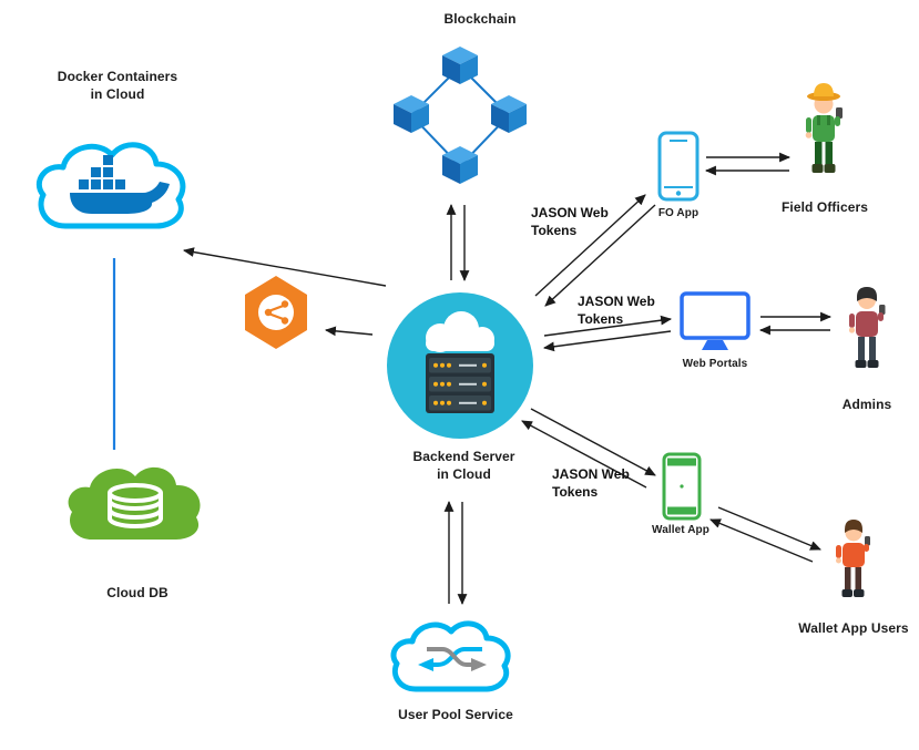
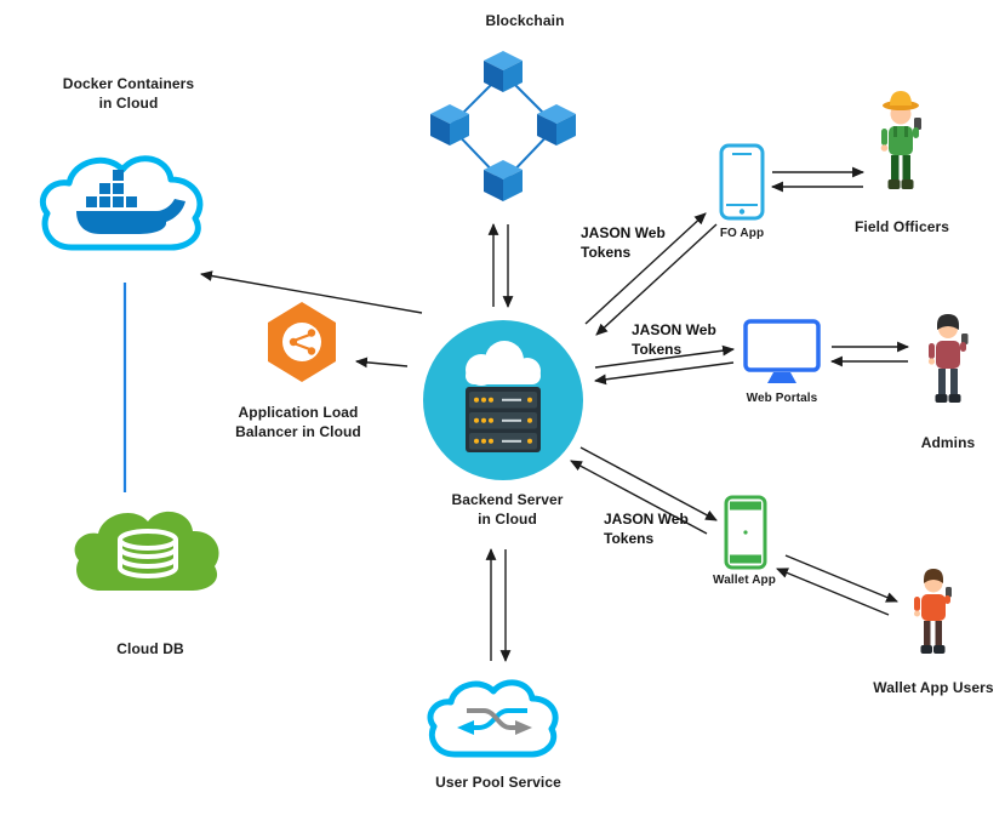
  Blockchain
  Docker Containers
  in Cloud
+ Application Load
+ Balancer in Cloud
  Backend Server
  in Cloud
  Cloud DB
  User Pool Service
  FO App
  Field Officers
  Web Portals
  Admins
  Wallet App
  Wallet App Users
  JASON Web
  Tokens
  JASON Web
  Tokens
  JASON Web
  Tokens
